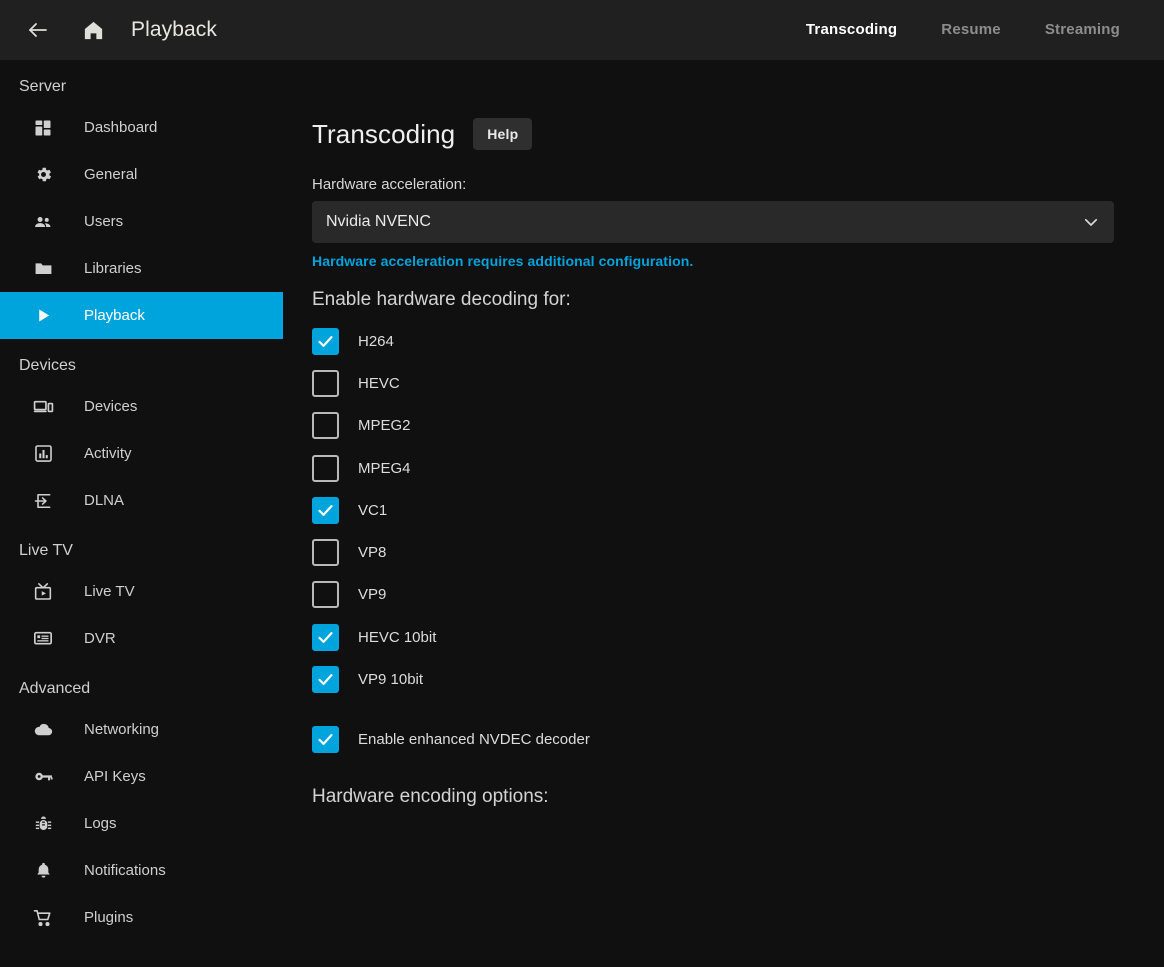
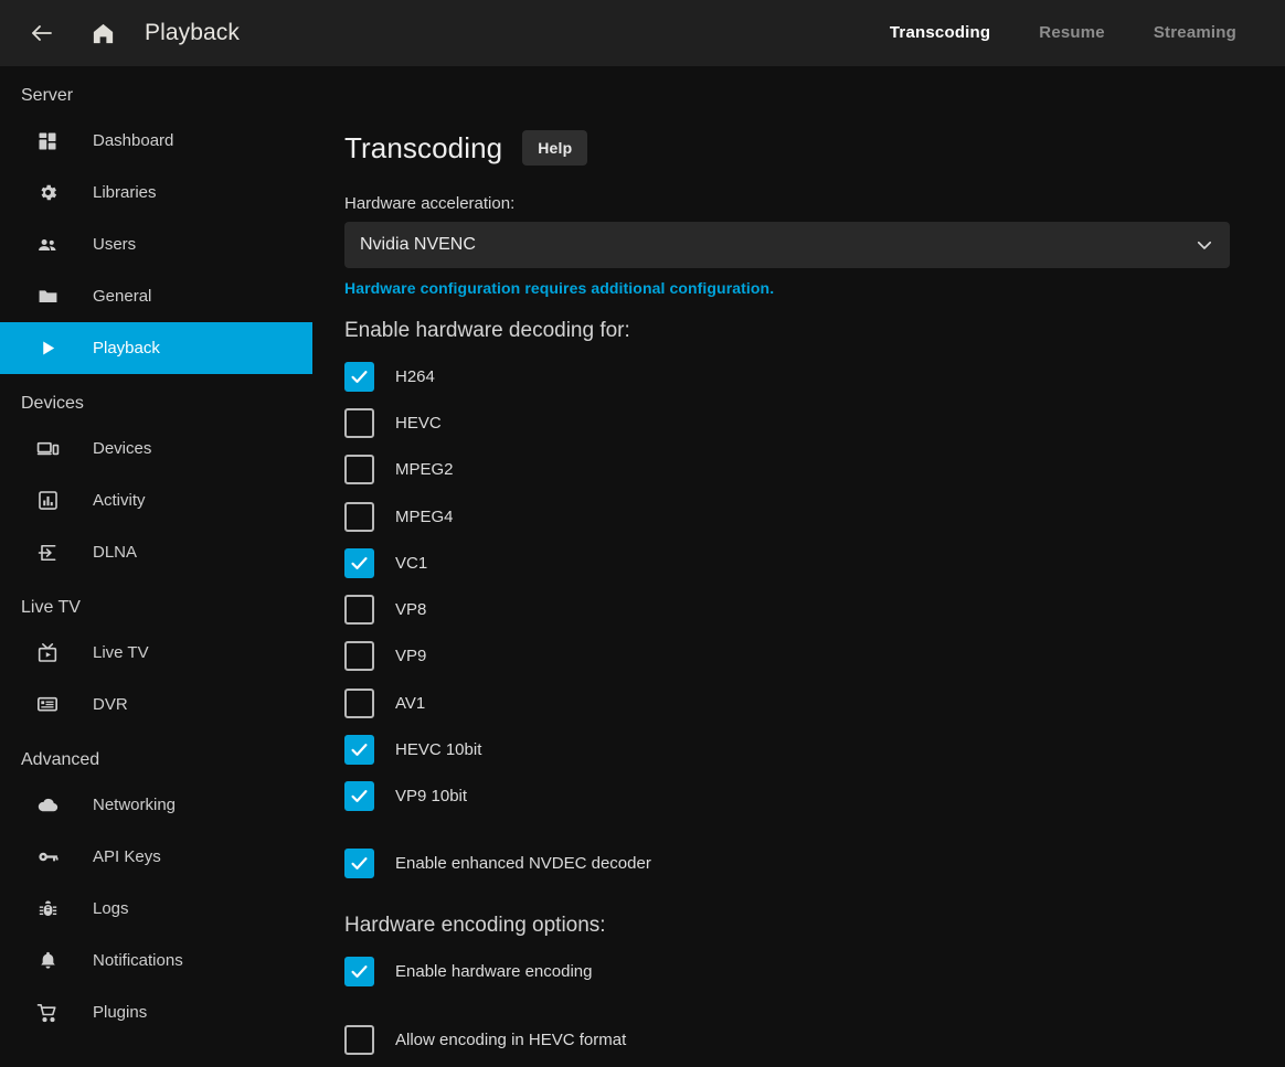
  Playback
  Transcoding
  Resume
  Streaming
  Server
  Dashboard
- General
+ Libraries
  Users
- Libraries
+ General
  Playback
  Devices
  Devices
  Activity
  DLNA
  Live TV
  Live TV
  DVR
  Advanced
  Networking
  API Keys
  Logs
  Notifications
  Plugins
  Transcoding
  Help
  Hardware acceleration:
  Nvidia NVENC
- Hardware acceleration requires additional configuration.
+ Hardware configuration requires additional configuration.
  Enable hardware decoding for:
  H264
  HEVC
  MPEG2
  MPEG4
  VC1
  VP8
  VP9
+ AV1
  HEVC 10bit
  VP9 10bit
  Enable enhanced NVDEC decoder
  Hardware encoding options:
+ Enable hardware encoding
+ Allow encoding in HEVC format
